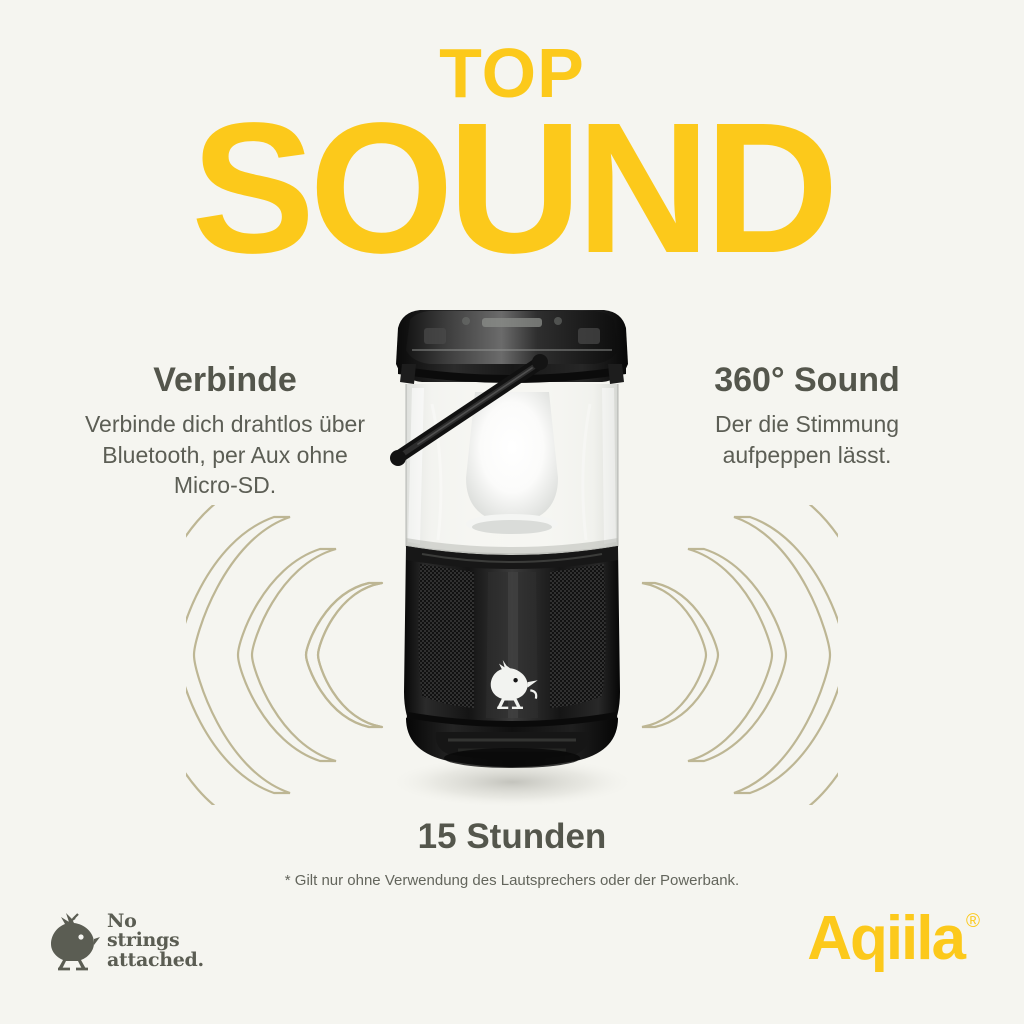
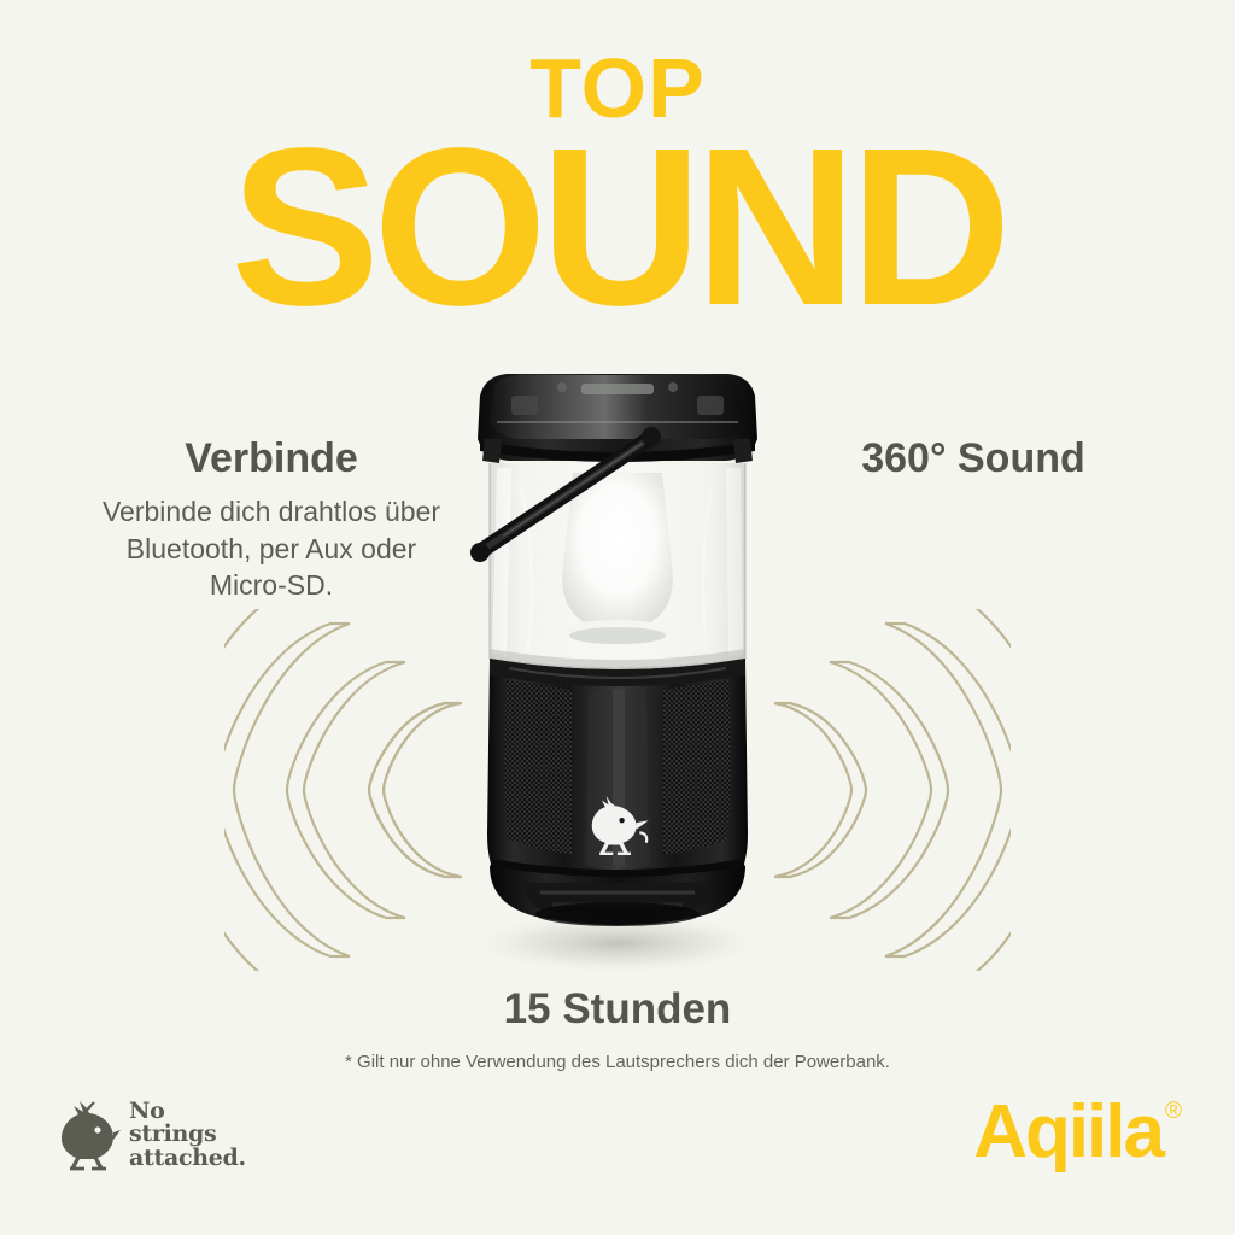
  TOP
  SOUND
  Verbinde
- Verbinde dich drahtlos über Bluetooth, per Aux ohne Micro-SD.
+ Verbinde dich drahtlos über Bluetooth, per Aux oder Micro-SD.
  360° Sound
- Der die Stimmung aufpeppen lässt.
  15 Stunden
- * Gilt nur ohne Verwendung des Lautsprechers oder der Powerbank.
+ * Gilt nur ohne Verwendung des Lautsprechers dich der Powerbank.
  No
  strings
  attached.
  Aqiila
  ®
